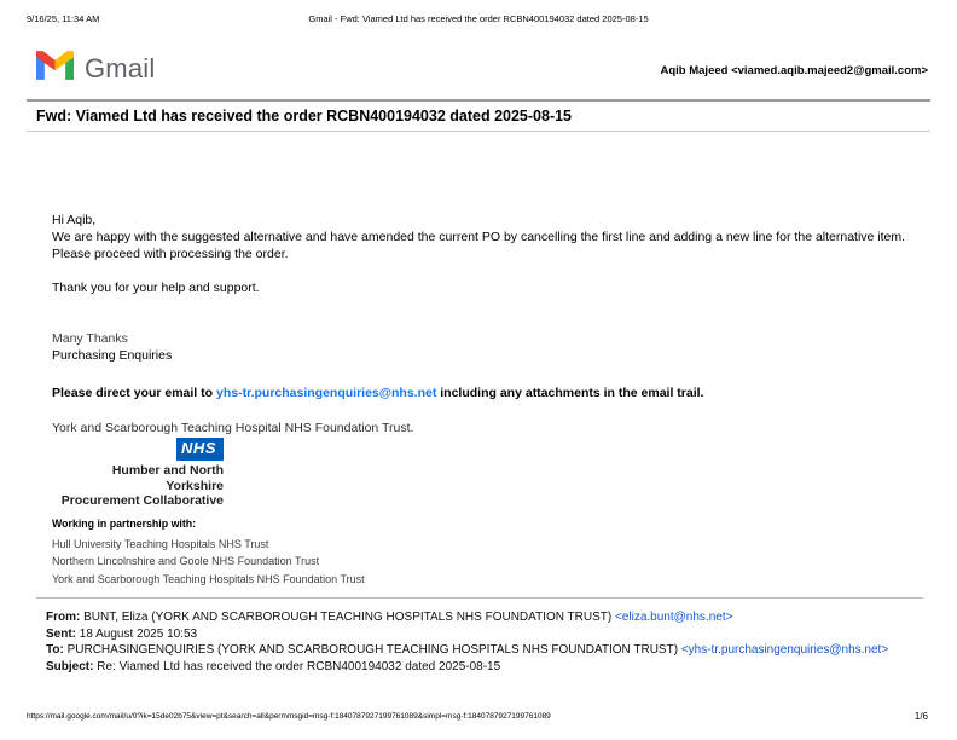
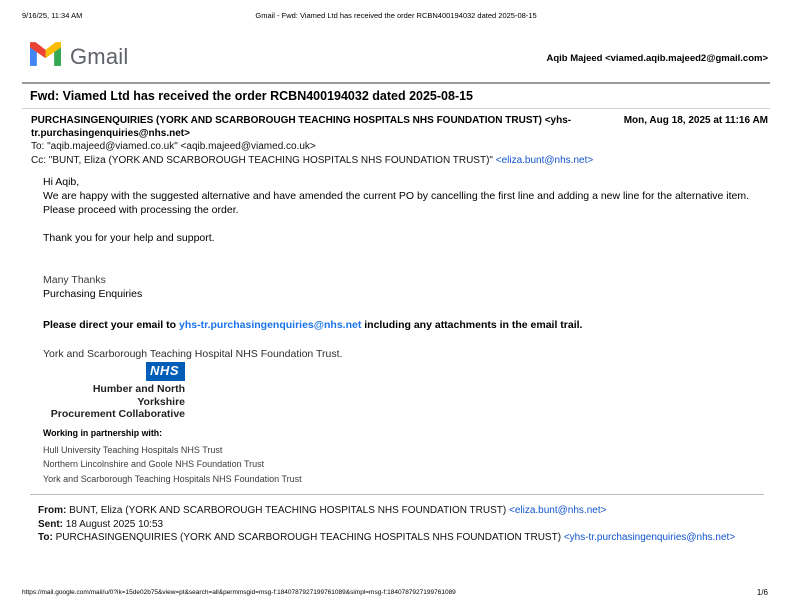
  9/16/25, 11:34 AM
  Gmail - Fwd: Viamed Ltd has received the order RCBN400194032 dated 2025-08-15
  Gmail
  Aqib Majeed <viamed.aqib.majeed2@gmail.com>
  Fwd: Viamed Ltd has received the order RCBN400194032 dated 2025-08-15
+ PURCHASINGENQUIRIES (YORK AND SCARBOROUGH TEACHING HOSPITALS NHS FOUNDATION TRUST) <yhs-tr.purchasingenquiries@nhs.net>
+ Mon, Aug 18, 2025 at 11:16 AM
+ To: "aqib.majeed@viamed.co.uk" <aqib.majeed@viamed.co.uk>
+ Cc: "BUNT, Eliza (YORK AND SCARBOROUGH TEACHING HOSPITALS NHS FOUNDATION TRUST)" <eliza.bunt@nhs.net>
  Hi Aqib,
  We are happy with the suggested alternative and have amended the current PO by cancelling the first line and adding a new line for the alternative item. Please proceed with processing the order.
  Thank you for your help and support.
  Many Thanks
  Purchasing Enquiries
  Please direct your email to yhs-tr.purchasingenquiries@nhs.net including any attachments in the email trail.
  York and Scarborough Teaching Hospital NHS Foundation Trust.
  NHS
  Humber and North Yorkshire
  Procurement Collaborative
  Working in partnership with:
  Hull University Teaching Hospitals NHS Trust
  Northern Lincolnshire and Goole NHS Foundation Trust
  York and Scarborough Teaching Hospitals NHS Foundation Trust
  From: BUNT, Eliza (YORK AND SCARBOROUGH TEACHING HOSPITALS NHS FOUNDATION TRUST) <eliza.bunt@nhs.net>
  Sent: 18 August 2025 10:53
  To: PURCHASINGENQUIRIES (YORK AND SCARBOROUGH TEACHING HOSPITALS NHS FOUNDATION TRUST) <yhs-tr.purchasingenquiries@nhs.net>
- Subject: Re: Viamed Ltd has received the order RCBN400194032 dated 2025-08-15
  1/6
